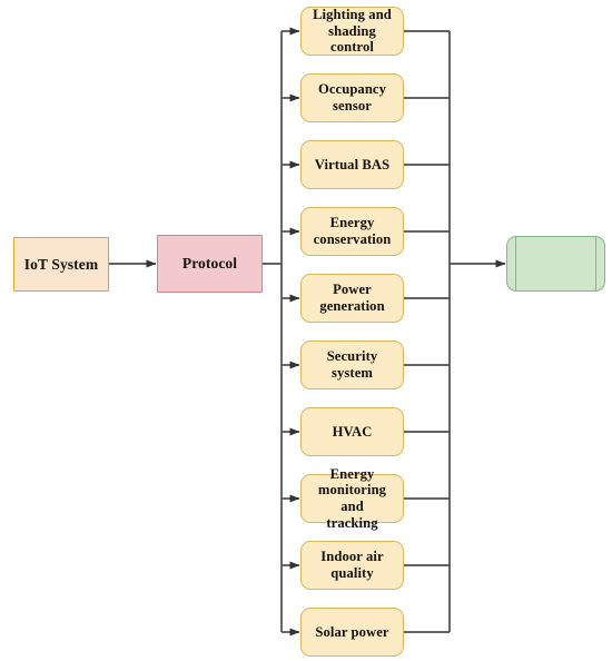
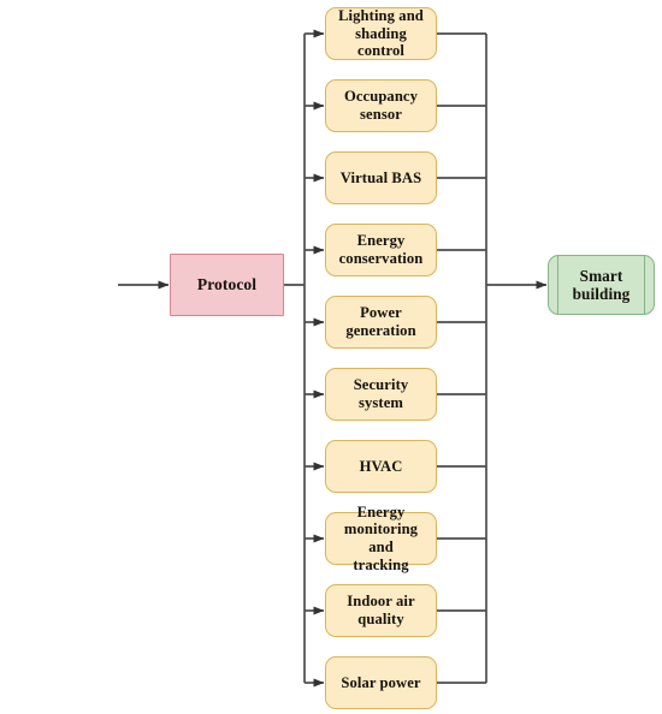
- IoT System
  Protocol
  Lighting and
  shading control
  Occupancy
  sensor
  Virtual BAS
  Energy
  conservation
  Power
  generation
  Security system
  HVAC
  Energy
  monitoring and
  tracking
  Indoor air
  quality
  Solar power
+ Smart
+ building
